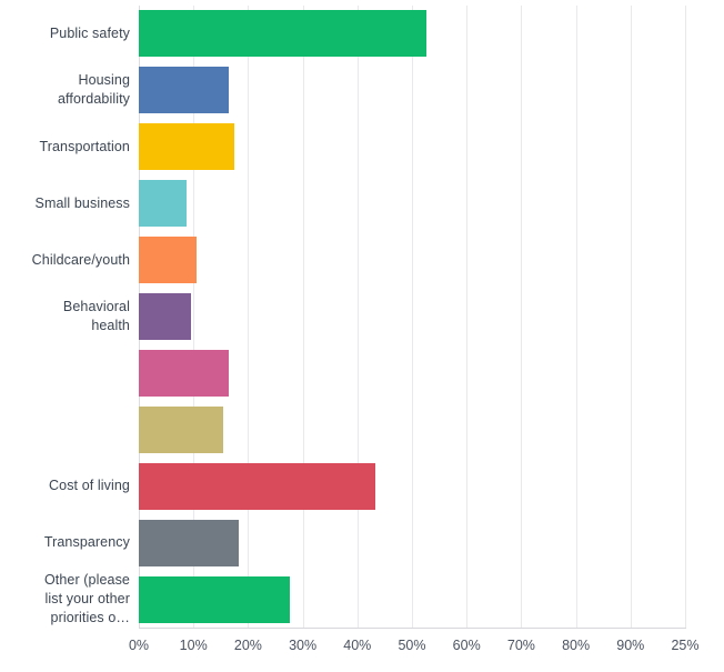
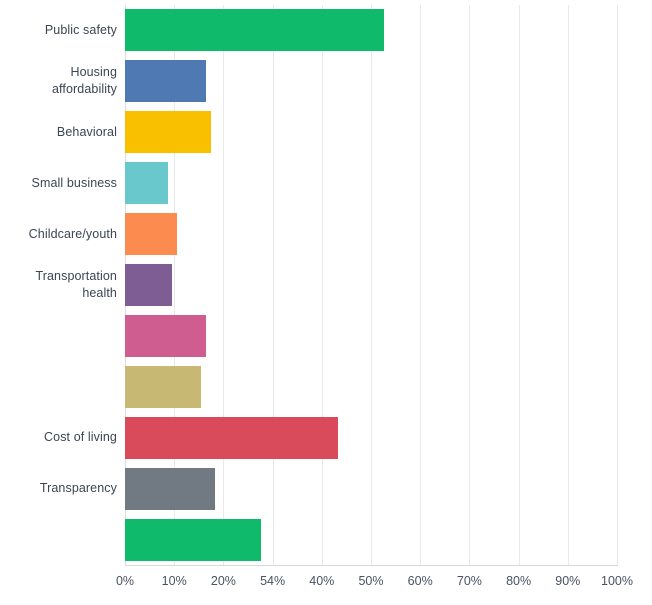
  Public safety
  Housing
  affordability
- Transportation
+ Behavioral
  Small business
  Childcare/youth
- Behavioral
+ Transportation
  health
  Cost of living
  Transparency
- Other (please
- list your other
- priorities o…
  0%
  10%
  20%
- 30%
+ 54%
  40%
  50%
  60%
  70%
  80%
  90%
- 25%
+ 100%
